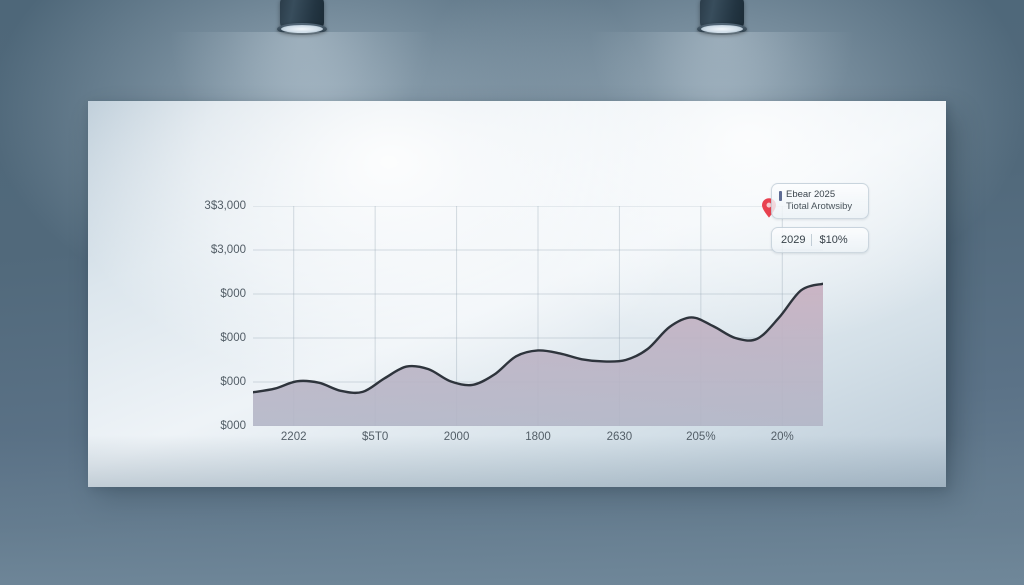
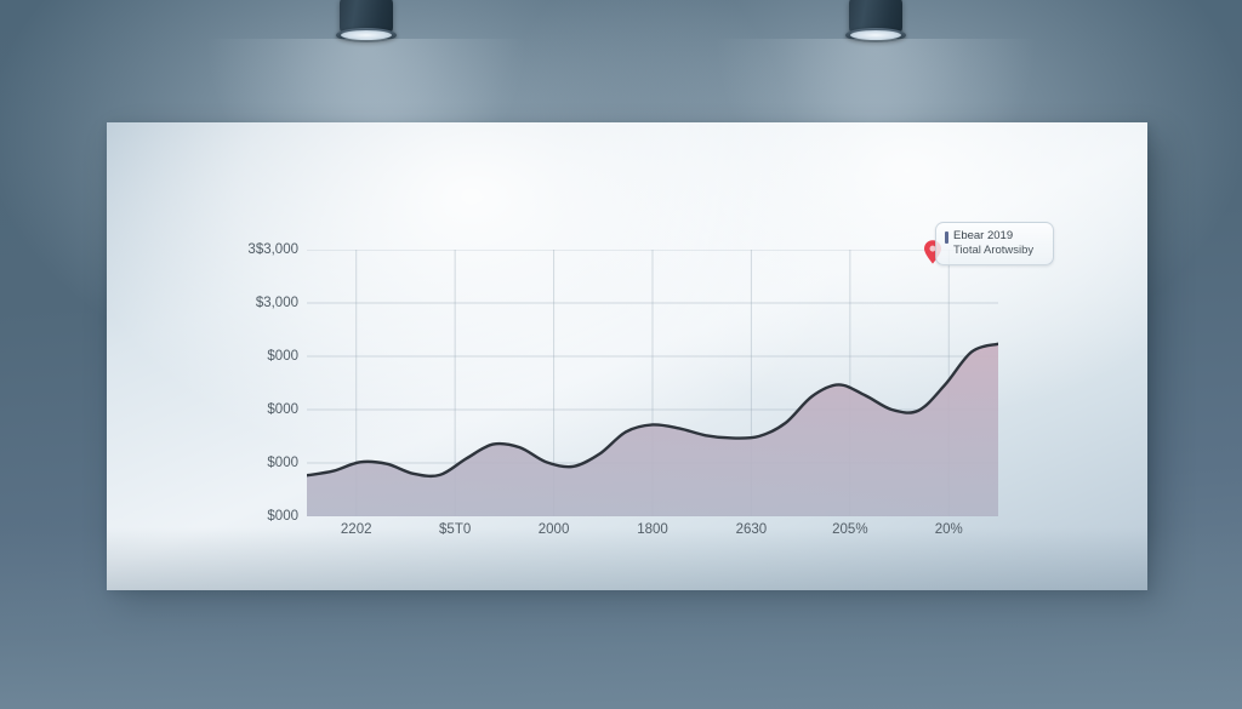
  3$3,000
  $3,000
  $000
  $000
  $000
  $000
- Ebear 2025
+ Ebear 2019
  Tiotal Arotwsiby
- 2029
- $10%
